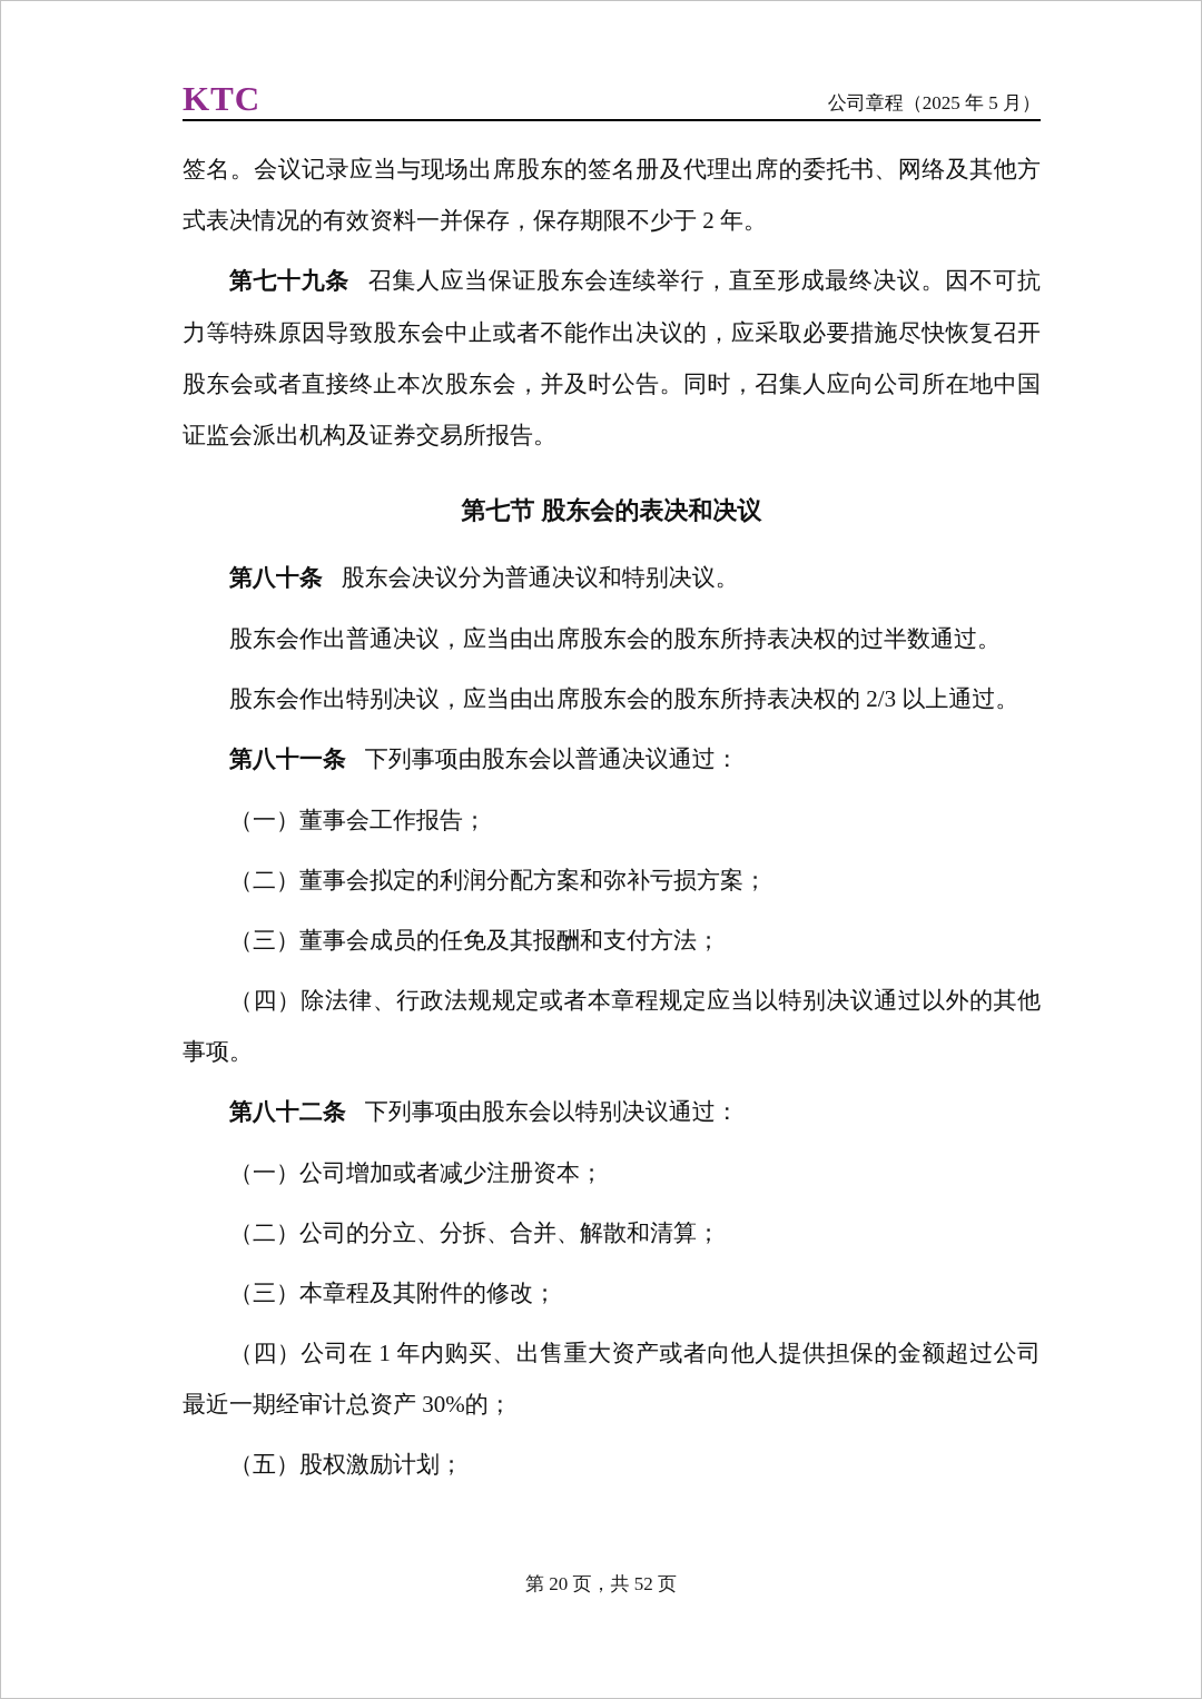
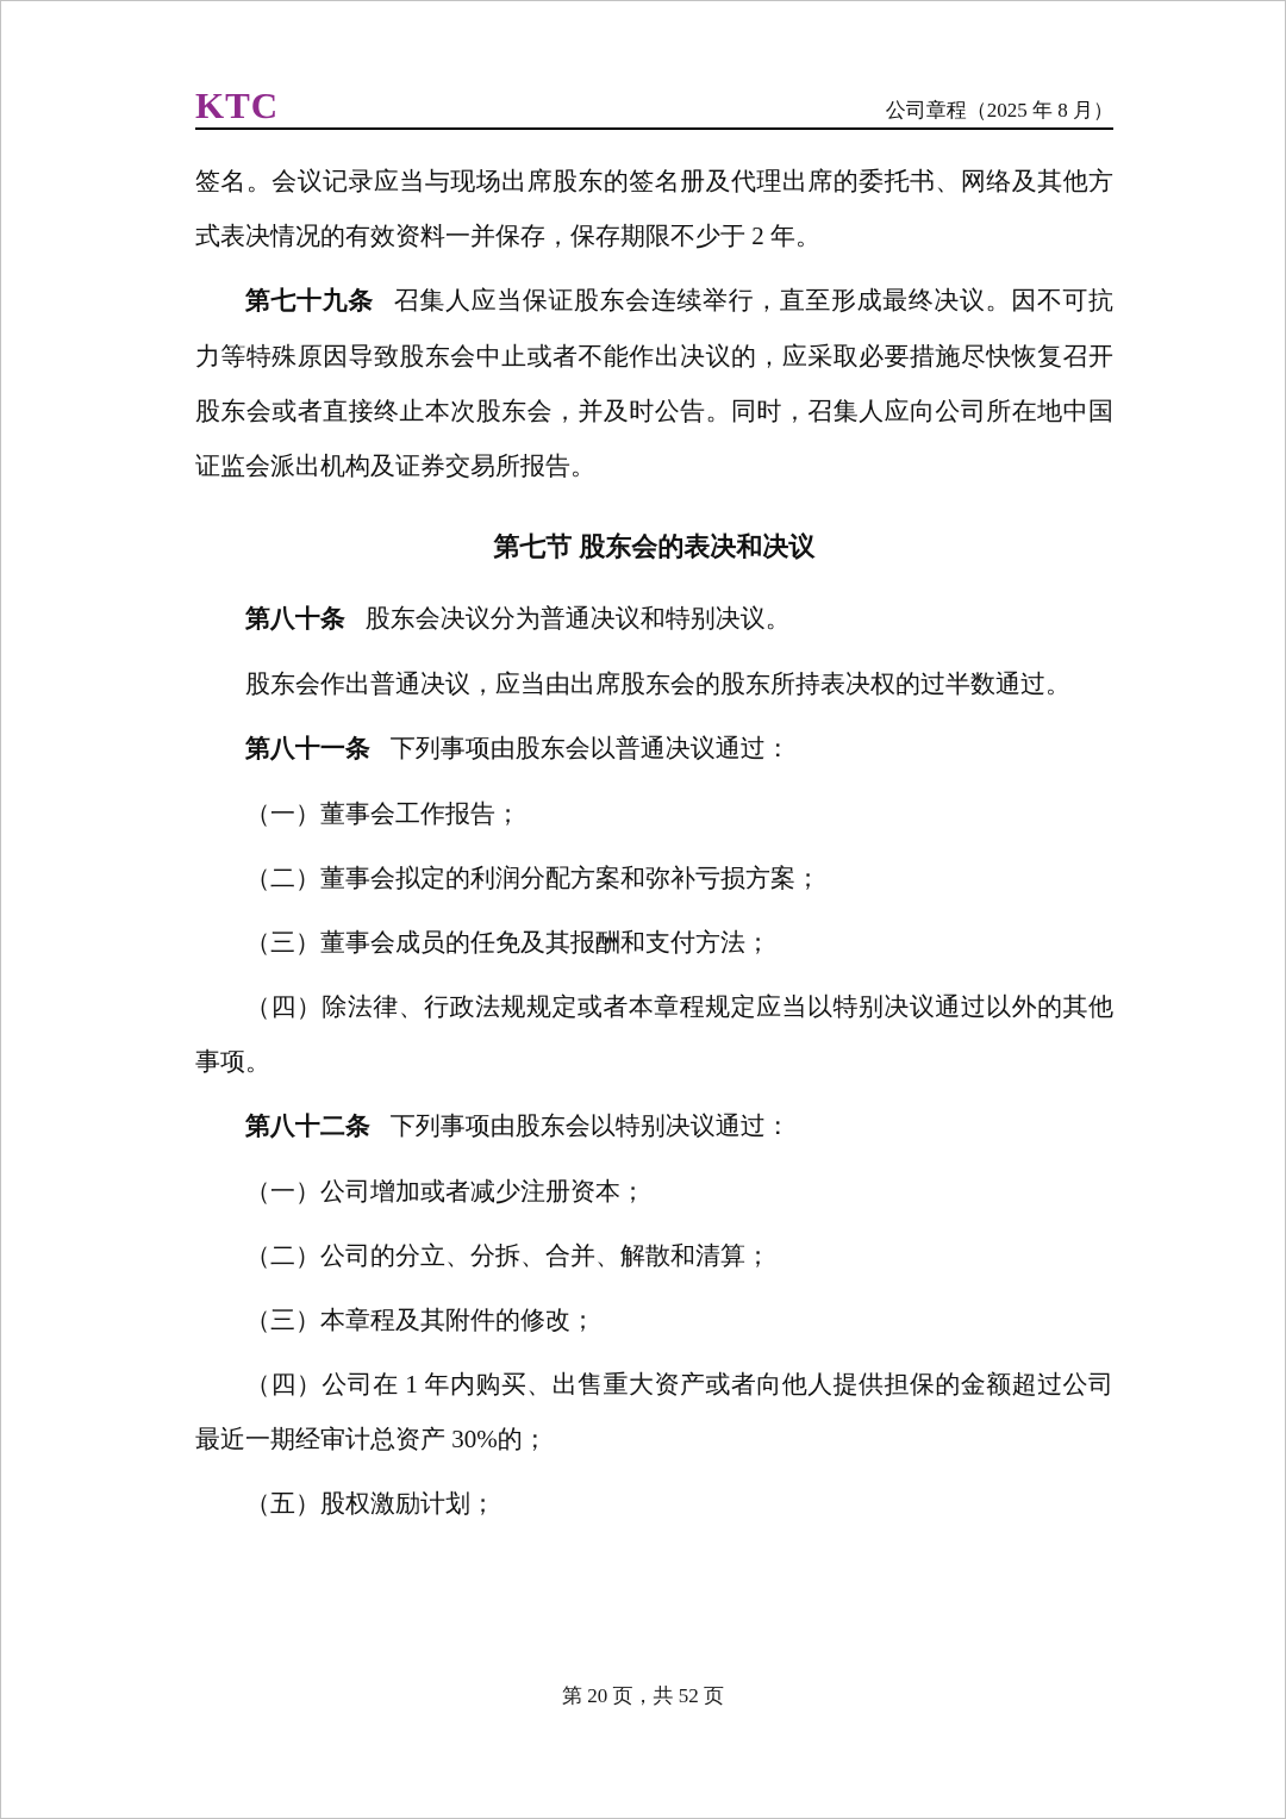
  KTC
- 公司章程（2025 年 5 月）
+ 公司章程（2025 年 8 月）
  签名。会议记录应当与现场出席股东的签名册及代理出席的委托书、网络及其他方式表决情况的有效资料一并保存，保存期限不少于 2 年。
  第七十九条 召集人应当保证股东会连续举行，直至形成最终决议。因不可抗力等特殊原因导致股东会中止或者不能作出决议的，应采取必要措施尽快恢复召开股东会或者直接终止本次股东会，并及时公告。同时，召集人应向公司所在地中国证监会派出机构及证券交易所报告。
  第七节 股东会的表决和决议
  第八十条 股东会决议分为普通决议和特别决议。
  股东会作出普通决议，应当由出席股东会的股东所持表决权的过半数通过。
- 股东会作出特别决议，应当由出席股东会的股东所持表决权的 2/3 以上通过。
  第八十一条 下列事项由股东会以普通决议通过：
  （一）董事会工作报告；
  （二）董事会拟定的利润分配方案和弥补亏损方案；
  （三）董事会成员的任免及其报酬和支付方法；
  （四）除法律、行政法规规定或者本章程规定应当以特别决议通过以外的其他事项。
  第八十二条 下列事项由股东会以特别决议通过：
  （一）公司增加或者减少注册资本；
  （二）公司的分立、分拆、合并、解散和清算；
  （三）本章程及其附件的修改；
  （四）公司在 1 年内购买、出售重大资产或者向他人提供担保的金额超过公司最近一期经审计总资产 30%的；
  （五）股权激励计划；
  第 20 页，共 52 页
